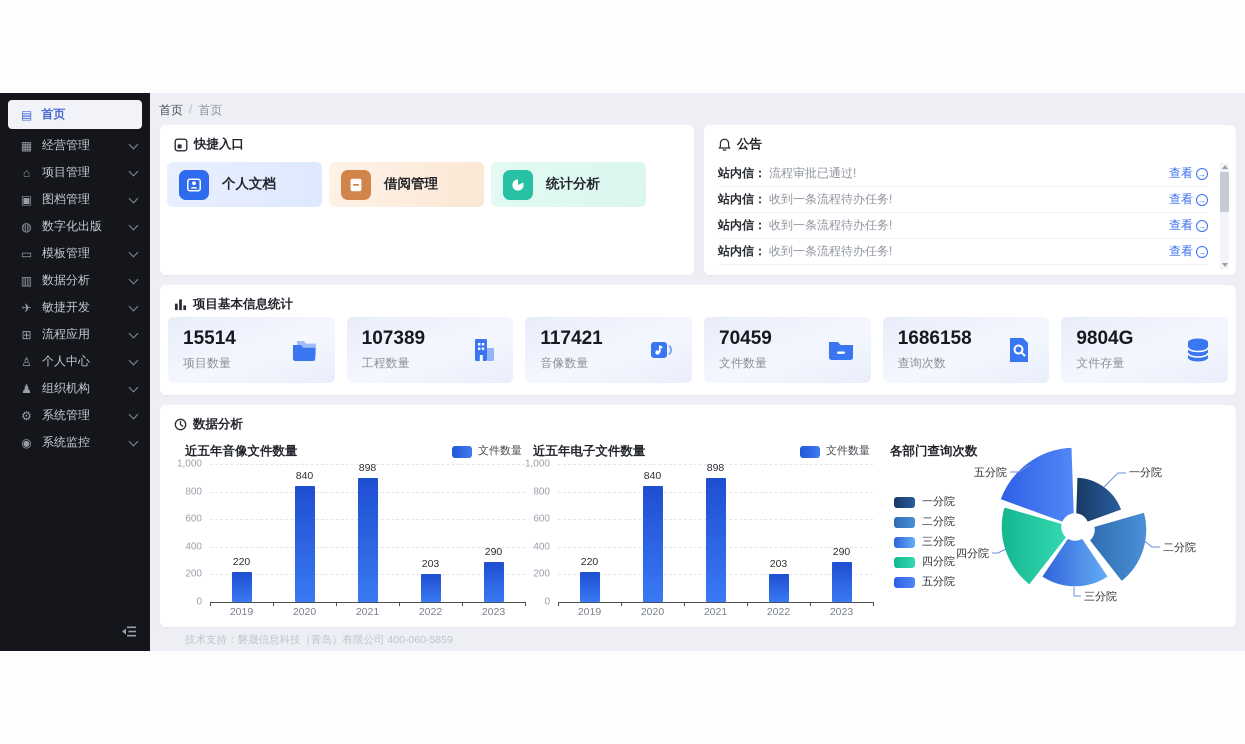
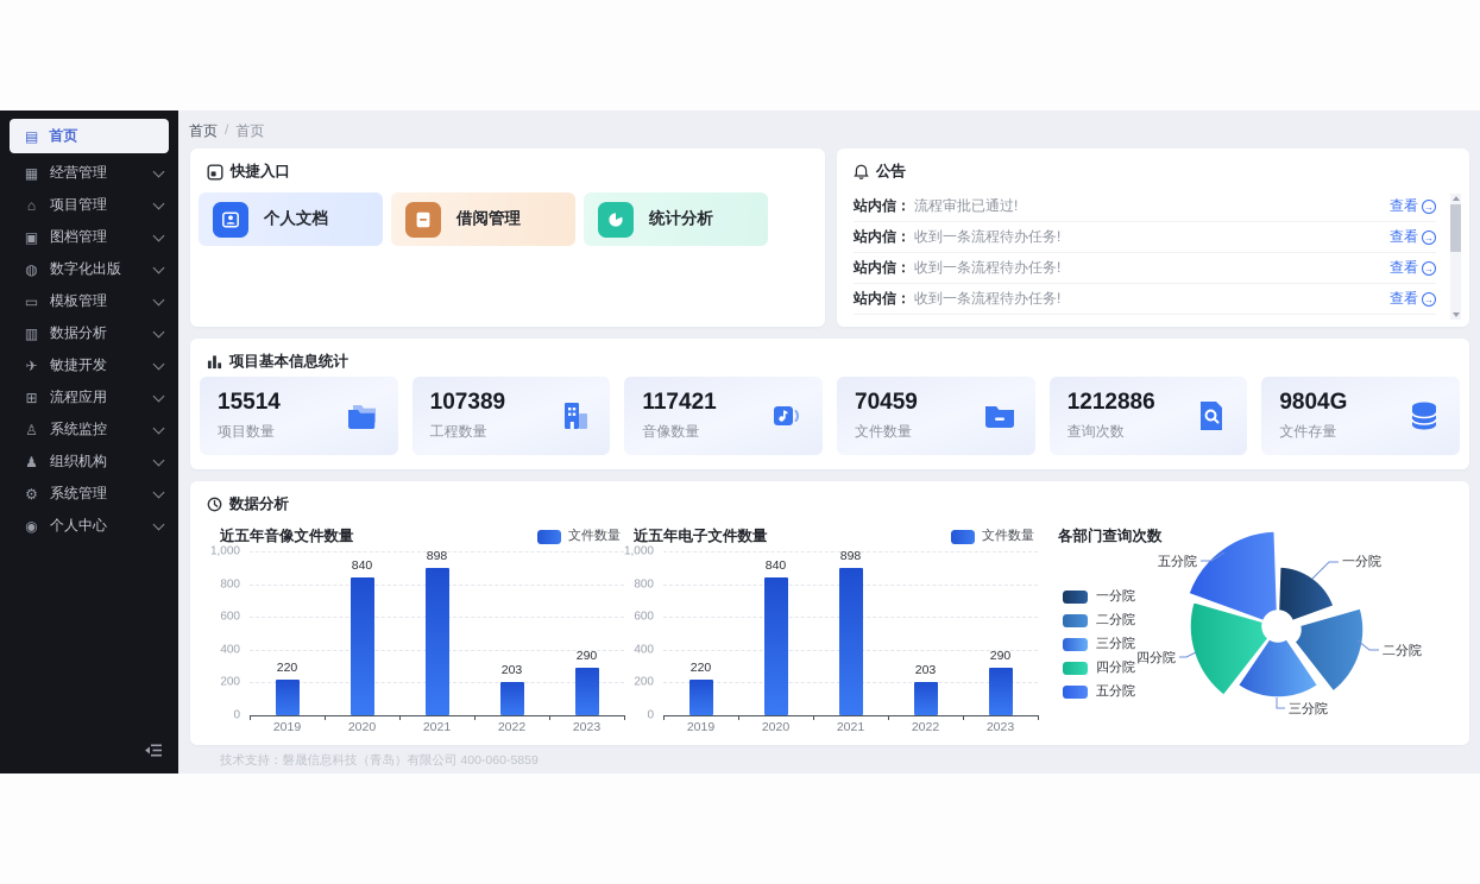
  ▤
  首页
  ▦
  经营管理
  ⌂
  项目管理
  ▣
  图档管理
  ◍
  数字化出版
  ▭
  模板管理
  ▥
  数据分析
  ✈
  敏捷开发
  ⊞
  流程应用
  ♙
- 个人中心
+ 系统监控
  ♟
  组织机构
  ⚙
  系统管理
  ◉
- 系统监控
+ 个人中心
  首页
  /
  首页
  快捷入口
  个人文档
  借阅管理
  统计分析
  公告
  站内信：
  流程审批已通过!
  查看
  →
  站内信：
  收到一条流程待办任务!
  查看
  →
  站内信：
  收到一条流程待办任务!
  查看
  →
  站内信：
  收到一条流程待办任务!
  查看
  →
  项目基本信息统计
  15514
  项目数量
  107389
  工程数量
  117421
  音像数量
  70459
  文件数量
- 1686158
+ 1212886
  查询次数
  9804G
  文件存量
  数据分析
  近五年音像文件数量
  文件数量
  1,000
  800
  600
  400
  200
  0
  220
  840
  898
  203
  290
  2019
  2020
  2021
  2022
  2023
  近五年电子文件数量
  文件数量
  1,000
  800
  600
  400
  200
  0
  220
  840
  898
  203
  290
  2019
  2020
  2021
  2022
  2023
  各部门查询次数
  一分院
  二分院
  三分院
  四分院
  五分院
  一分院
  二分院
  三分院
  四分院
  五分院
  技术支持：磐晟信息科技（青岛）有限公司 400-060-5859
